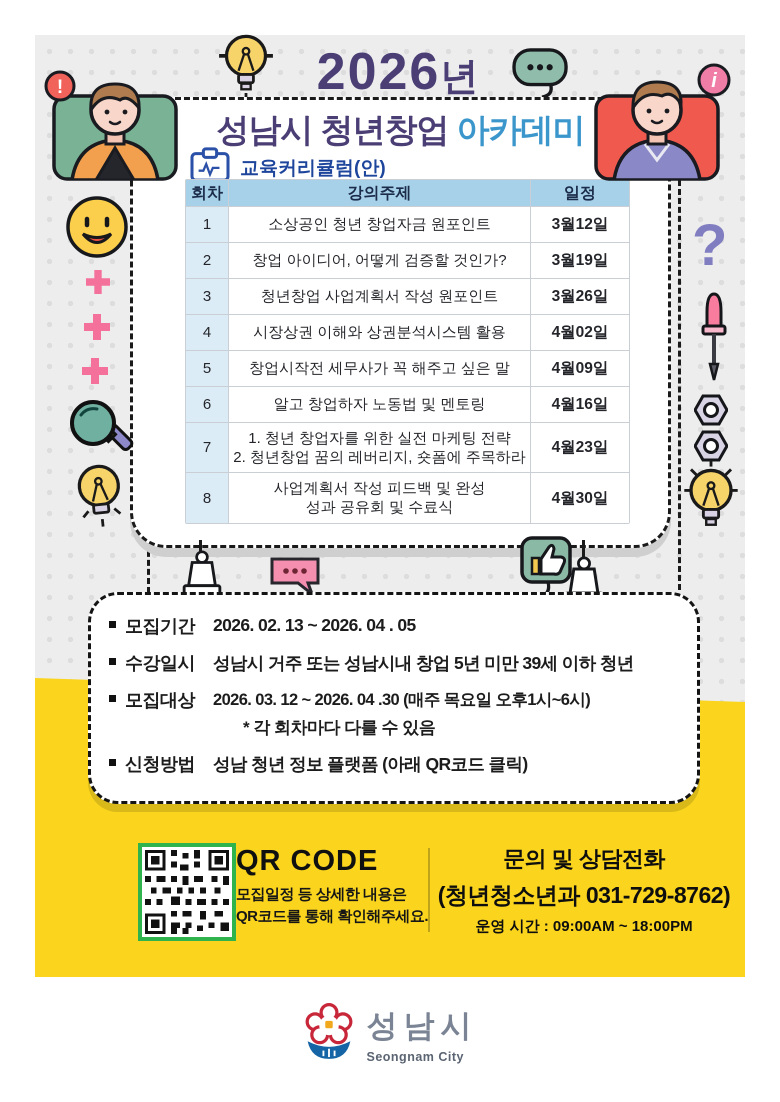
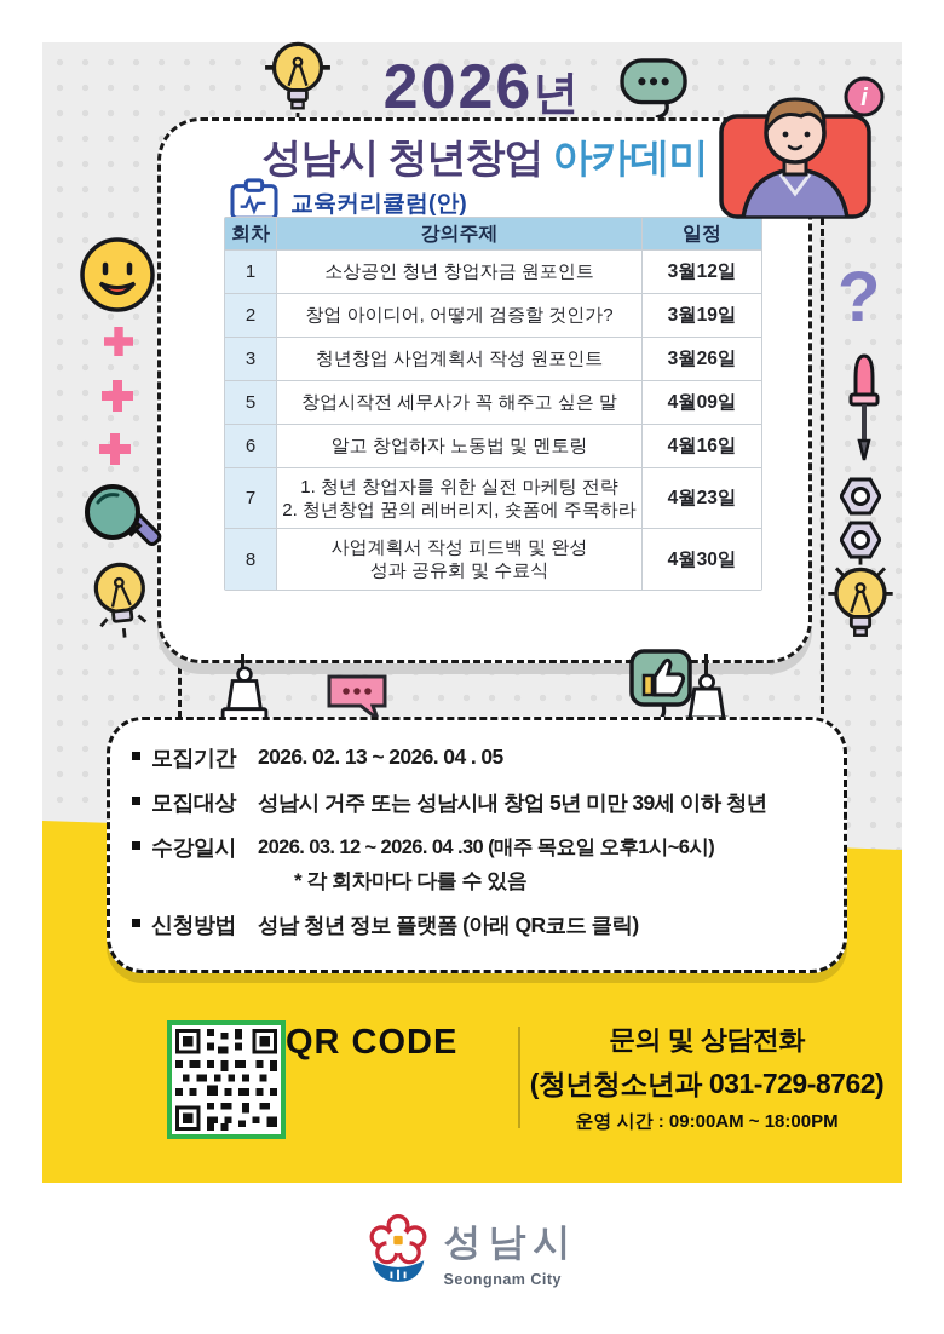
  2026년
  성남시 청년창업 아카데미
  교육커리큘럼(안)
  회차
  강의주제
  일정
  1
  소상공인 청년 창업자금 원포인트
  3월12일
  2
  창업 아이디어, 어떻게 검증할 것인가?
  3월19일
  3
  청년창업 사업계획서 작성 원포인트
  3월26일
- 4
- 시장상권 이해와 상권분석시스템 활용
- 4월02일
  5
  창업시작전 세무사가 꼭 해주고 싶은 말
  4월09일
  6
  알고 창업하자 노동법 및 멘토링
  4월16일
  7
  1. 청년 창업자를 위한 실전 마케팅 전략
  2. 청년창업 꿈의 레버리지, 숏폼에 주목하라
  4월23일
  8
  사업계획서 작성 피드백 및 완성
  성과 공유회 및 수료식
  4월30일
- !
  i
  ?
  모집기간
  2026. 02. 13 ~ 2026. 04 . 05
- 수강일시
+ 모집대상
  성남시 거주 또는 성남시내 창업 5년 미만 39세 이하 청년
- 모집대상
+ 수강일시
  2026. 03. 12 ~ 2026. 04 .30 (매주 목요일 오후1시~6시)
  * 각 회차마다 다를 수 있음
  신청방법
  성남 청년 정보 플랫폼 (아래 QR코드 클릭)
  QR CODE
- 모집일정 등 상세한 내용은
- QR코드를 통해 확인해주세요.
  문의 및 상담전화
  (청년청소년과 031-729-8762)
  운영 시간 : 09:00AM ~ 18:00PM
  성남시
  Seongnam City
